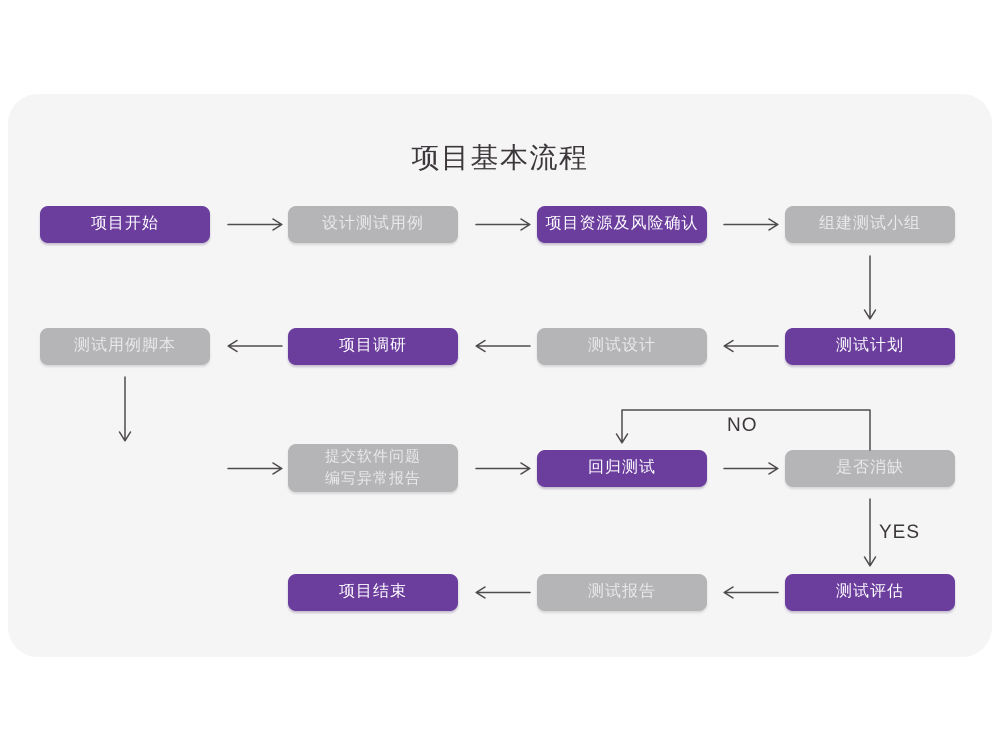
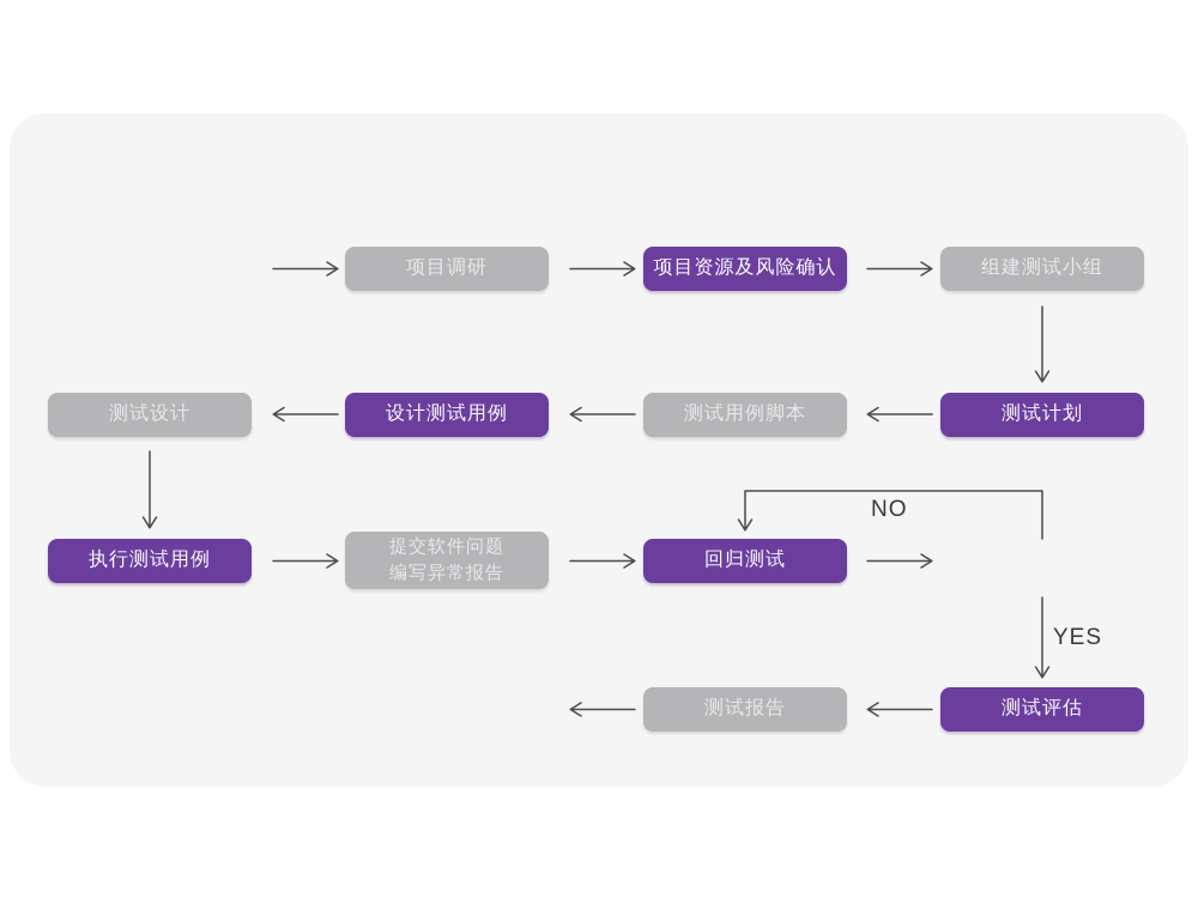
- 项目基本流程
- 项目开始
- 设计测试用例
+ 项目调研
  项目资源及风险确认
  组建测试小组
- 测试用例脚本
+ 测试设计
- 项目调研
+ 设计测试用例
- 测试设计
+ 测试用例脚本
  测试计划
+ 执行测试用例
  提交软件问题
  编写异常报告
  回归测试
- 是否消缺
- 项目结束
  测试报告
  测试评估
  NO
  YES
